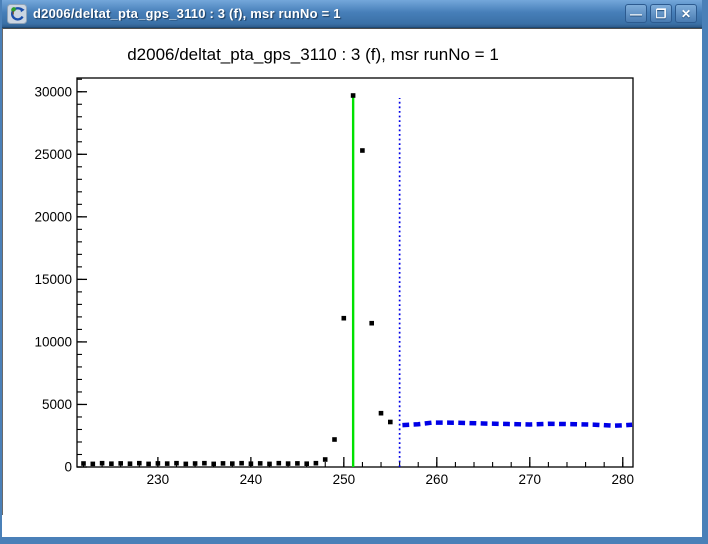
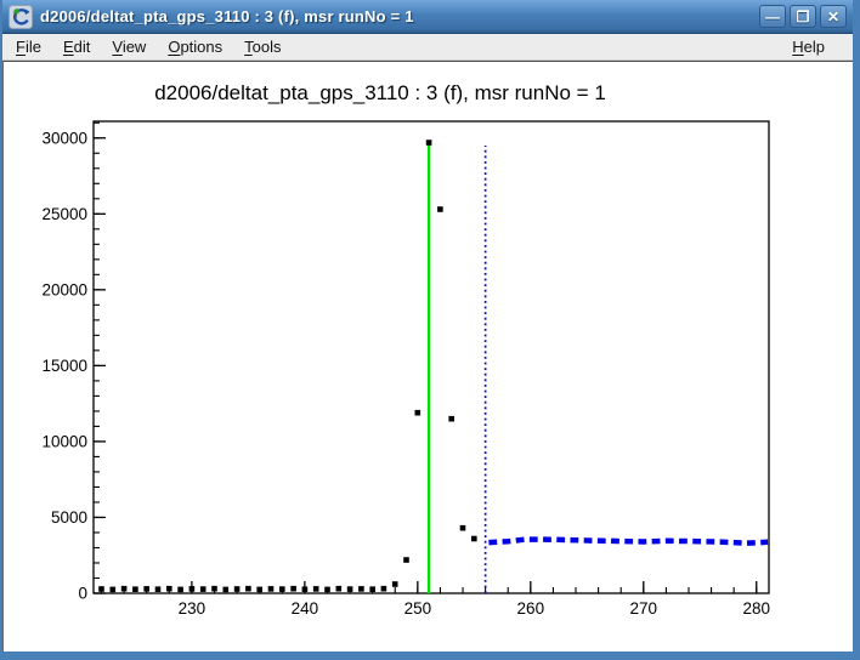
  d2006/deltat_pta_gps_3110 : 3 (f), msr runNo = 1
  —
  ❐
  ✕
+ File
+ Edit
+ View
+ Options
+ Tools
+ Help
  d2006/deltat_pta_gps_3110 : 3 (f), msr runNo = 1
  230
  240
  250
  260
  270
  280
  0
  5000
  10000
  15000
  20000
  25000
  30000
